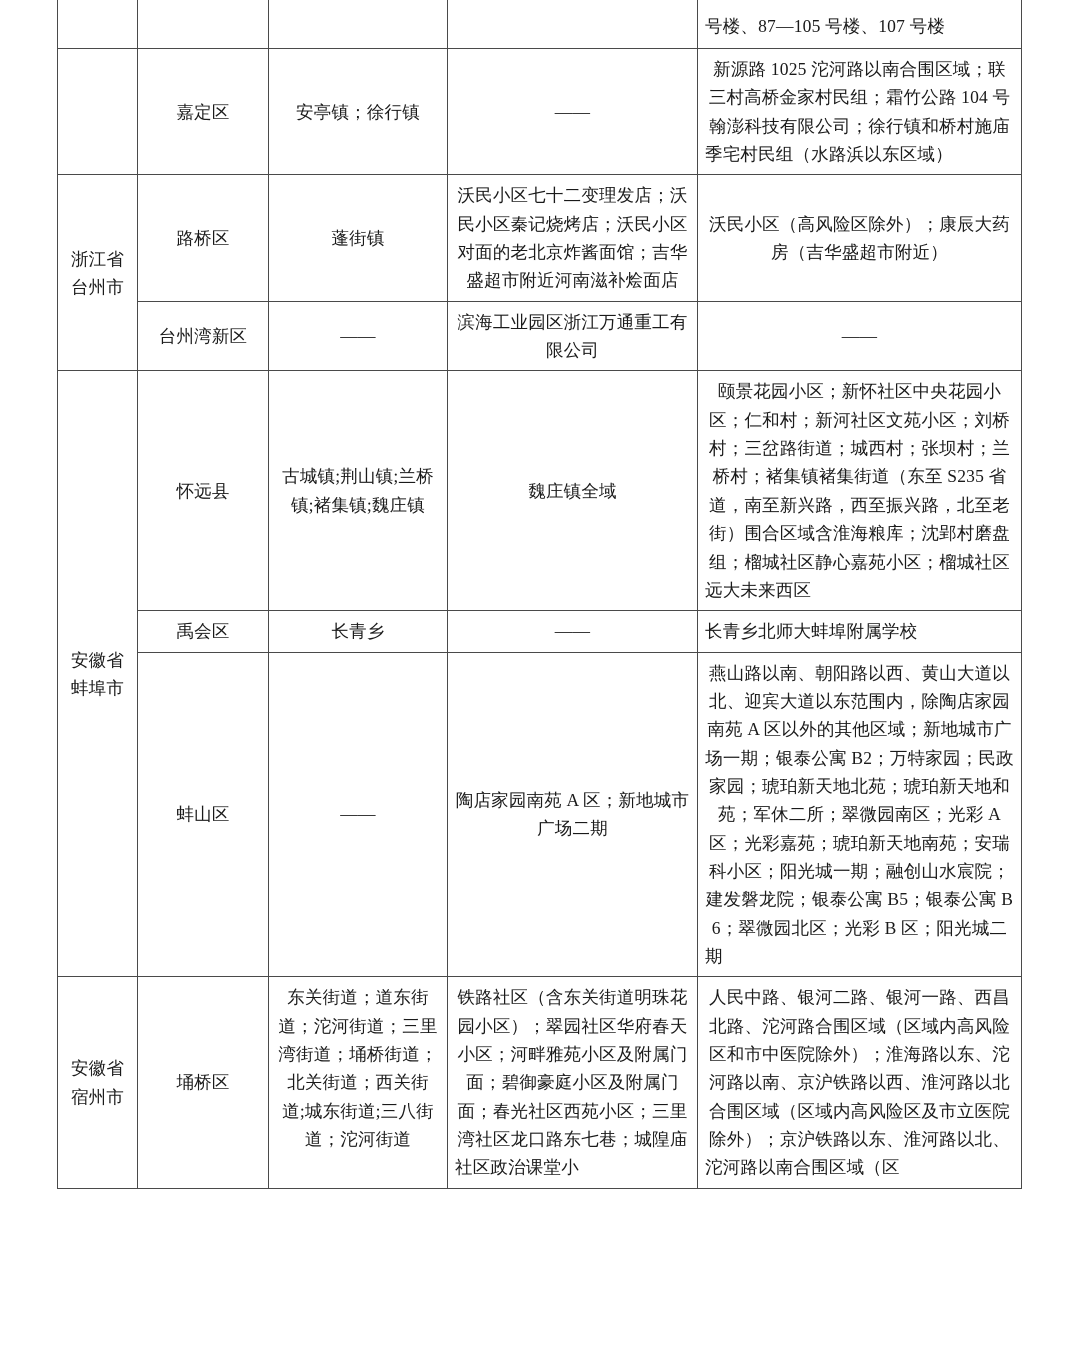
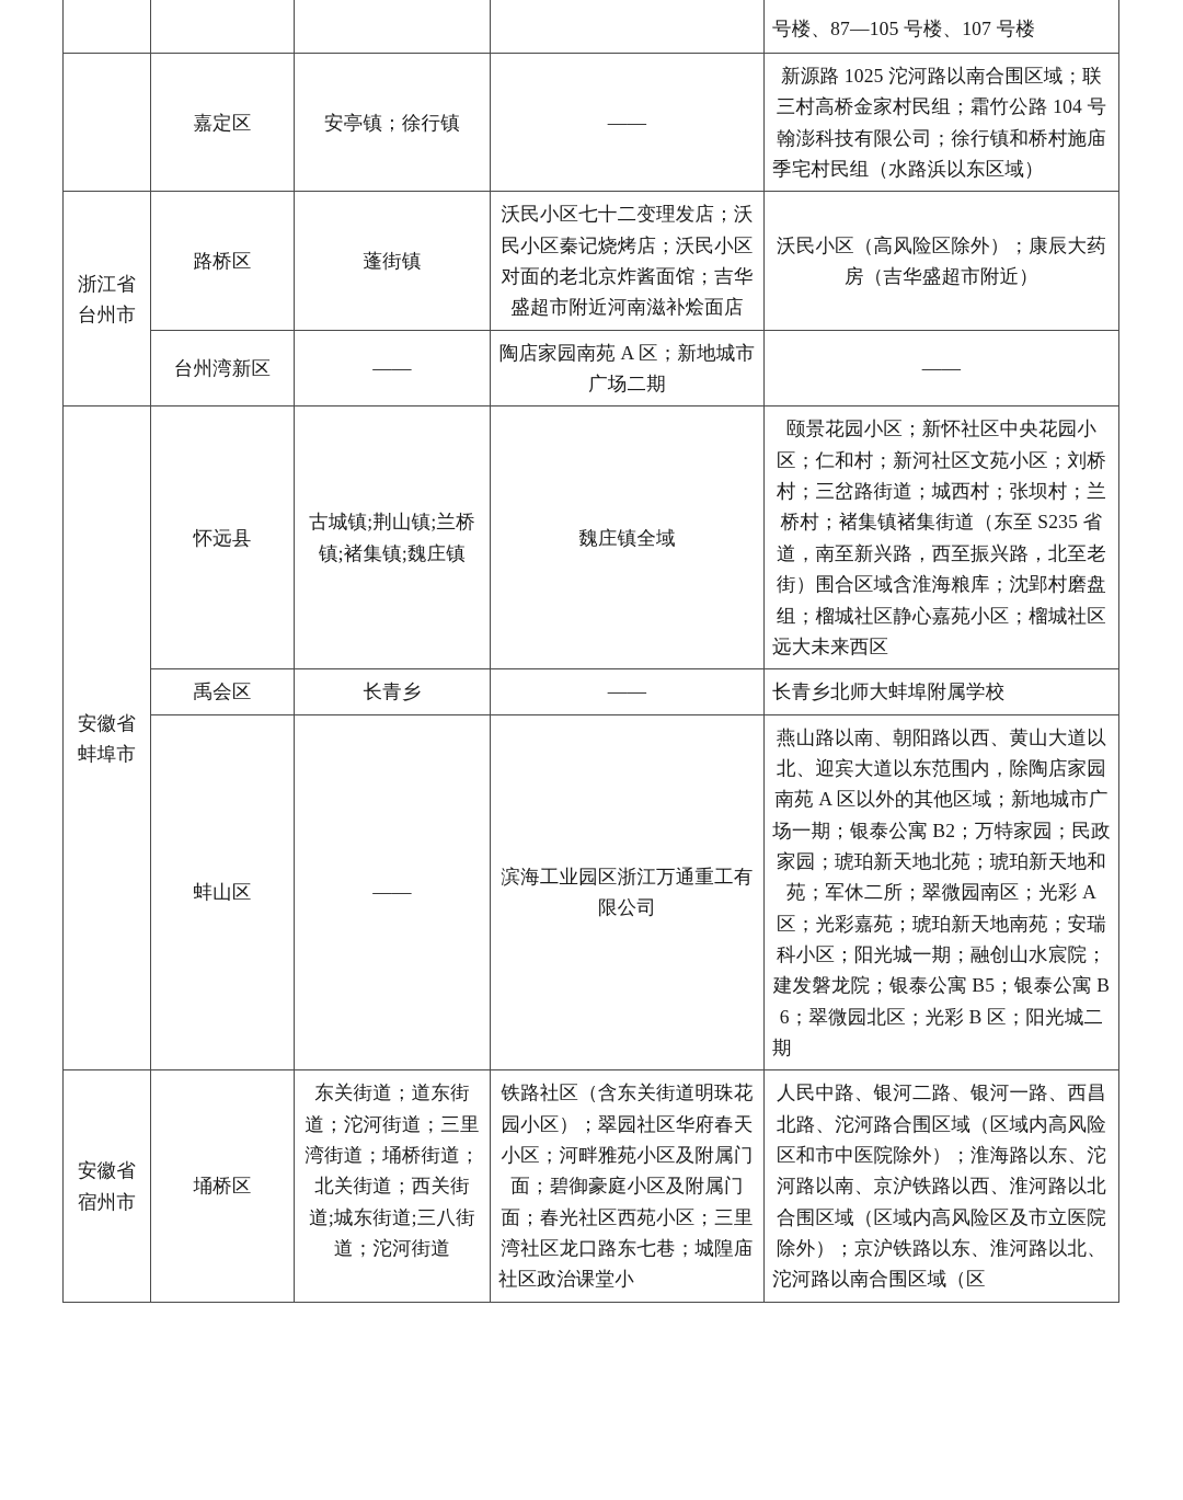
  				号楼、87—105 号楼、107 号楼
  	嘉定区	安亭镇；徐行镇	——	新源路 1025 沱河路以南合围区域；联三村高桥金家村民组；霜竹公路 104 号翰澎科技有限公司；徐行镇和桥村施庙季宅村民组（水路浜以东区域）
  浙江省 台州市	路桥区	蓬街镇	沃民小区七十二变理发店；沃民小区秦记烧烤店；沃民小区对面的老北京炸酱面馆；吉华盛超市附近河南滋补烩面店	沃民小区（高风险区除外）；康辰大药房（吉华盛超市附近）
- 台州湾新区	——	滨海工业园区浙江万通重工有限公司	——
+ 台州湾新区	——	陶店家园南苑 A 区；新地城市广场二期	——
  安徽省 蚌埠市	怀远县	古城镇;荆山镇;兰桥镇;褚集镇;魏庄镇	魏庄镇全域	颐景花园小区；新怀社区中央花园小区；仁和村；新河社区文苑小区；刘桥村；三岔路街道；城西村；张坝村；兰桥村；褚集镇褚集街道（东至 S235 省道，南至新兴路，西至振兴路，北至老街）围合区域含淮海粮库；沈郢村磨盘组；榴城社区静心嘉苑小区；榴城社区远大未来西区
  禹会区	长青乡	——	长青乡北师大蚌埠附属学校
- 蚌山区	——	陶店家园南苑 A 区；新地城市广场二期	燕山路以南、朝阳路以西、黄山大道以北、迎宾大道以东范围内，除陶店家园南苑 A 区以外的其他区域；新地城市广场一期；银泰公寓 B2；万特家园；民政家园；琥珀新天地北苑；琥珀新天地和苑；军休二所；翠微园南区；光彩 A 区；光彩嘉苑；琥珀新天地南苑；安瑞科小区；阳光城一期；融创山水宸院；建发磐龙院；银泰公寓 B5；银泰公寓 B6；翠微园北区；光彩 B 区；阳光城二期
+ 蚌山区	——	滨海工业园区浙江万通重工有限公司	燕山路以南、朝阳路以西、黄山大道以北、迎宾大道以东范围内，除陶店家园南苑 A 区以外的其他区域；新地城市广场一期；银泰公寓 B2；万特家园；民政家园；琥珀新天地北苑；琥珀新天地和苑；军休二所；翠微园南区；光彩 A 区；光彩嘉苑；琥珀新天地南苑；安瑞科小区；阳光城一期；融创山水宸院；建发磐龙院；银泰公寓 B5；银泰公寓 B6；翠微园北区；光彩 B 区；阳光城二期
  安徽省 宿州市	埇桥区	东关街道；道东街道；沱河街道；三里湾街道；埇桥街道；北关街道；西关街道;城东街道;三八街道；沱河街道	铁路社区（含东关街道明珠花园小区）；翠园社区华府春天小区；河畔雅苑小区及附属门面；碧御豪庭小区及附属门面；春光社区西苑小区；三里湾社区龙口路东七巷；城隍庙社区政治课堂小	人民中路、银河二路、银河一路、西昌北路、沱河路合围区域（区域内高风险区和市中医院除外）；淮海路以东、沱河路以南、京沪铁路以西、淮河路以北合围区域（区域内高风险区及市立医院除外）；京沪铁路以东、淮河路以北、沱河路以南合围区域（区
